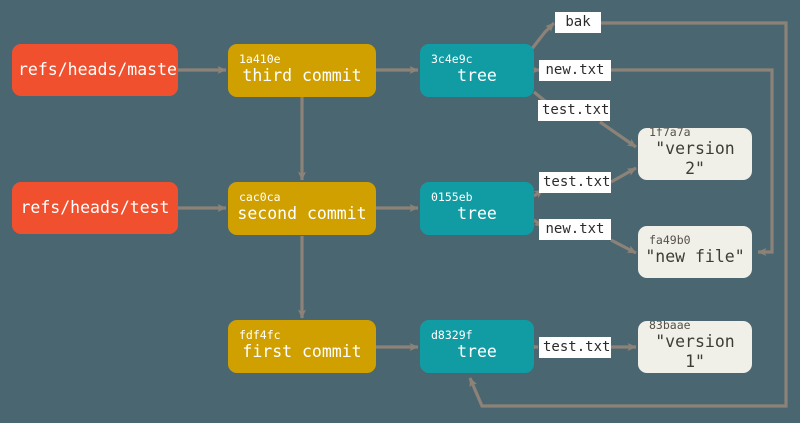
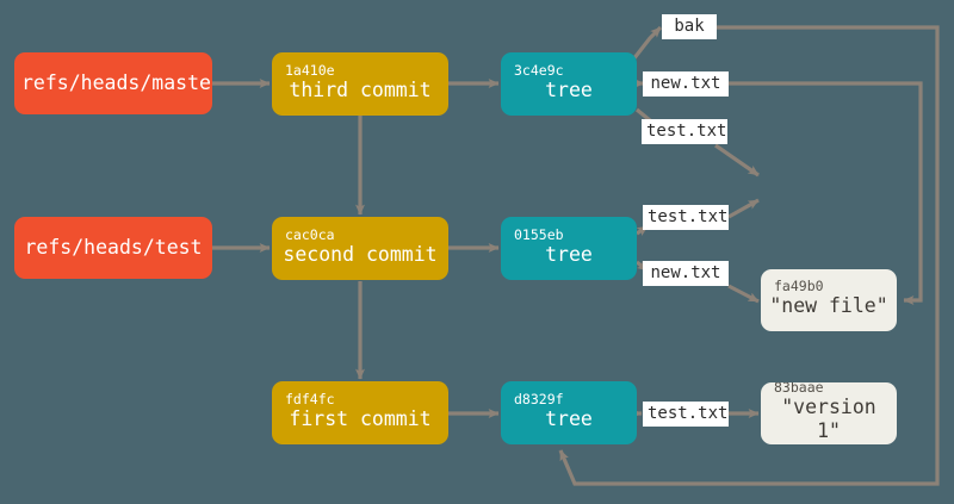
  refs/heads/maste
  1a410e
  third commit
  3c4e9c
  tree
  refs/heads/test
  cac0ca
  second commit
  0155eb
  tree
  fdf4fc
  first commit
  d8329f
  tree
- 1f7a7a
- "version 2"
  fa49b0
  "new file"
  83baae
  "version 1"
  bak
  new.txt
  test.txt
  test.txt
  new.txt
  test.txt
